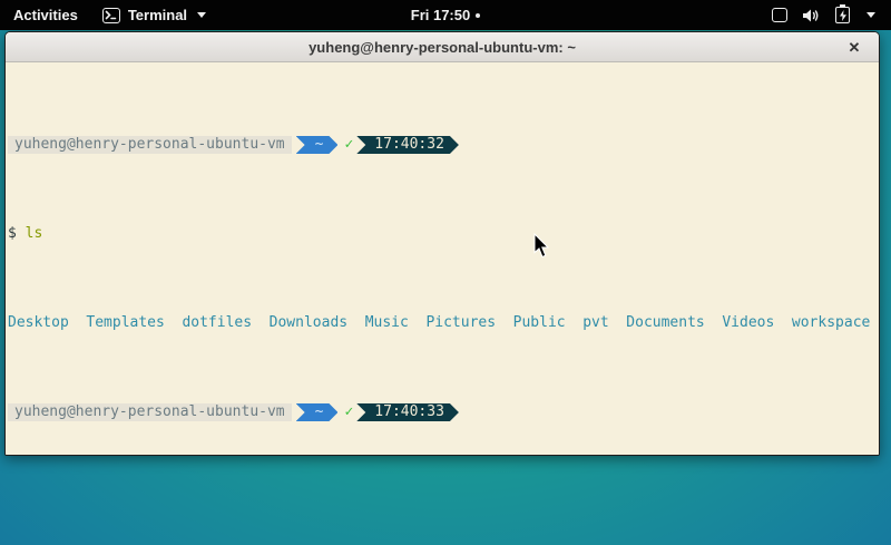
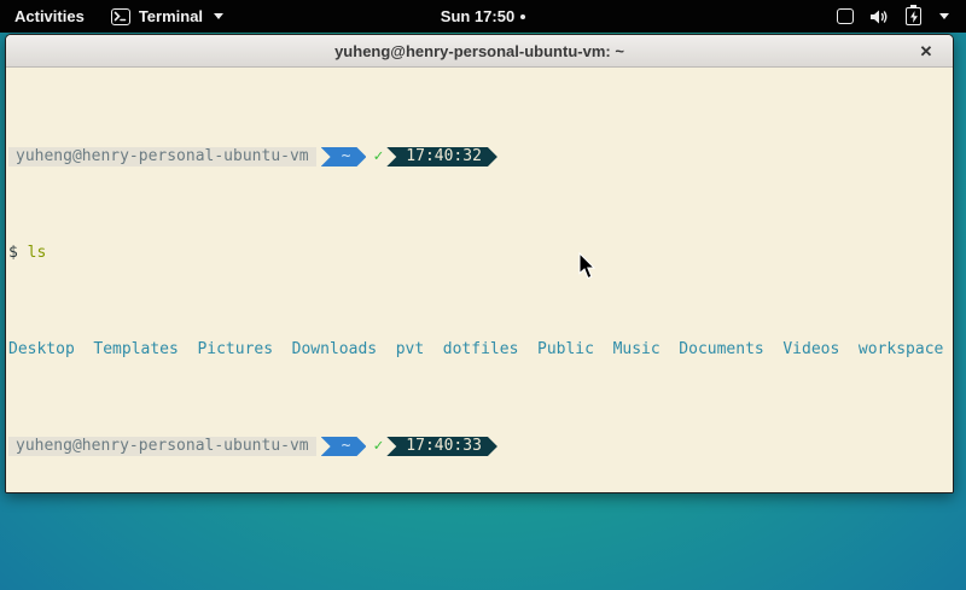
  Activities
  Terminal
- Fri 17:50
+ Sun 17:50
  yuheng@henry-personal-ubuntu-vm: ~
  ✕
  yuheng@henry-personal-ubuntu-vm
  ~
  ✓
  17:40:32
  $
  ls
  Desktop
  Templates
- dotfiles
+ Pictures
  Downloads
- Music
+ pvt
- Pictures
+ dotfiles
  Public
- pvt
+ Music
  Documents
  Videos
  workspace
  yuheng@henry-personal-ubuntu-vm
  ~
  ✓
  17:40:33
